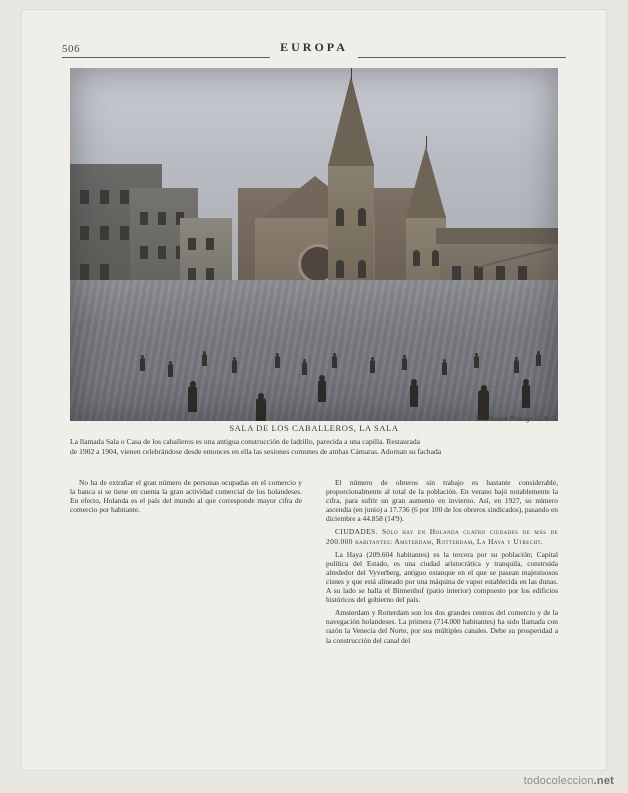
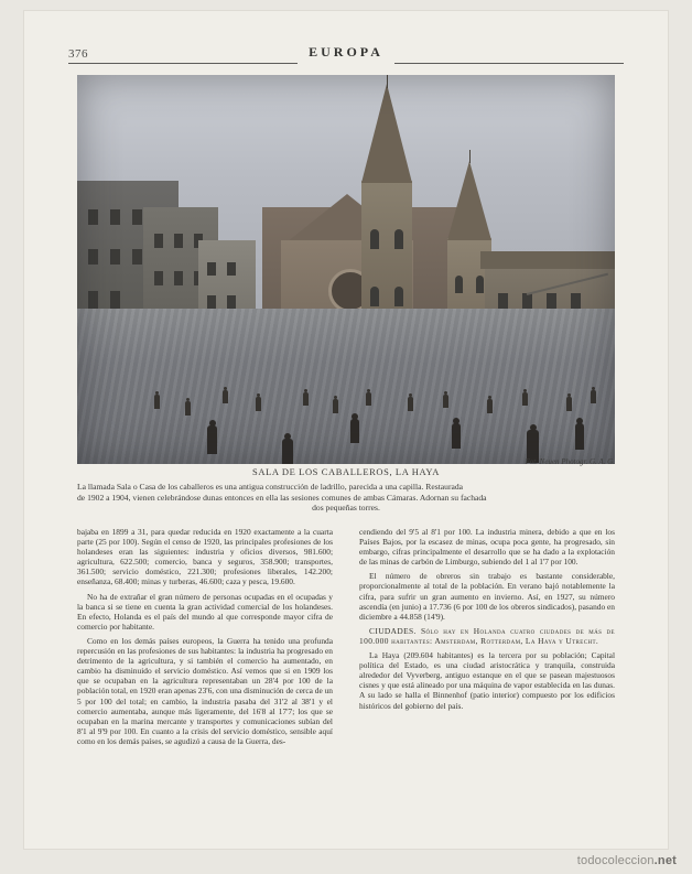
- 506
+ 376
  EUROPA
  Fot. Neuen Photogr. G. A. G.
- SALA DE LOS CABALLEROS, LA SALA
+ SALA DE LOS CABALLEROS, LA HAYA
  La llamada Sala o Casa de los caballeros es una antigua construcción de ladrillo, parecida a una capilla. Restaurada
- de 1902 a 1904, vienen celebrándose desde entonces en ella las sesiones comunes de ambas Cámaras. Adornan su fachada
+ de 1902 a 1904, vienen celebrándose dunas entonces en ella las sesiones comunes de ambas Cámaras. Adornan su fachada
+ dos pequeñas torres.
+ bajaba en 1899 a 31, para quedar reducida en 1920 exactamente a la cuarta parte (25 por 100). Según el censo de 1920, las principales profesiones de los holandeses eran las siguientes: industria y oficios diversos, 981.600; agricultura, 622.500; comercio, banca y seguros, 358.900; transportes, 361.500; servicio doméstico, 221.300; profesiones liberales, 142.200; enseñanza, 68.400; minas y turberas, 46.600; caza y pesca, 19.600.
- No ha de extrañar el gran número de personas ocupadas en el comercio y la banca si se tiene en cuenta la gran actividad comercial de los holandeses. En efecto, Holanda es el país del mundo al que corresponde mayor cifra de comercio por habitante.
+ No ha de extrañar el gran número de personas ocupadas en el ocupadas y la banca si se tiene en cuenta la gran actividad comercial de los holandeses. En efecto, Holanda es el país del mundo al que corresponde mayor cifra de comercio por habitante.
+ Como en los demás países europeos, la Guerra ha tenido una profunda repercusión en las profesiones de sus habitantes: la industria ha progresado en detrimento de la agricultura, y si también el comercio ha aumentado, en cambio ha disminuido el servicio doméstico. Así vemos que si en 1909 los que se ocupaban en la agricultura representaban un 28'4 por 100 de la población total, en 1920 eran apenas 23'6, con una disminución de cerca de un 5 por 100 del total; en cambio, la industria pasaba del 31'2 al 38'1 y el comercio aumentaba, aunque más ligeramente, del 16'8 al 17'7; los que se ocupaban en la marina mercante y transportes y comunicaciones subían del 8'1 al 9'9 por 100. En cuanto a la crisis del servicio doméstico, sensible aquí como en los demás países, se agudizó a causa de la Guerra, des-
+ cendiendo del 9'5 al 8'1 por 100. La industria minera, debido a que en los Países Bajos, por la escasez de minas, ocupa poca gente, ha progresado, sin embargo, cifras principalmente el desarrollo que se ha dado a la explotación de las minas de carbón de Limburgo, subiendo del 1 al 1'7 por 100.
  El número de obreros sin trabajo es bastante considerable, proporcionalmente al total de la población. En verano bajó notablemente la cifra, para sufrir un gran aumento en invierno. Así, en 1927, su número ascendía (en junio) a 17.736 (6 por 100 de los obreros sindicados), pasando en diciembre a 44.858 (14'9).
- CIUDADES. Sólo hay en Holanda cuatro ciudades de más de 200.000 habitantes: Amsterdam, Rotterdam, La Haya y Utrecht.
+ CIUDADES. Sólo hay en Holanda cuatro ciudades de más de 100.000 habitantes: Amsterdam, Rotterdam, La Haya y Utrecht.
  La Haya (209.604 habitantes) es la tercera por su población; Capital política del Estado, es una ciudad aristocrática y tranquila, construida alrededor del Vyverberg, antiguo estanque en el que se pasean majestuosos cisnes y que está alineado por una máquina de vapor establecida en las dunas. A su lado se halla el Binnenhof (patio interior) compuesto por los edificios históricos del gobierno del país.
- Amsterdam y Rotterdam son los dos grandes centros del comercio y de la navegación holandeses. La primera (714.000 habitantes) ha sido llamada con razón la Venecia del Norte, por sus múltiples canales. Debe su prosperidad a la construcción del canal del
  todocoleccion.net
